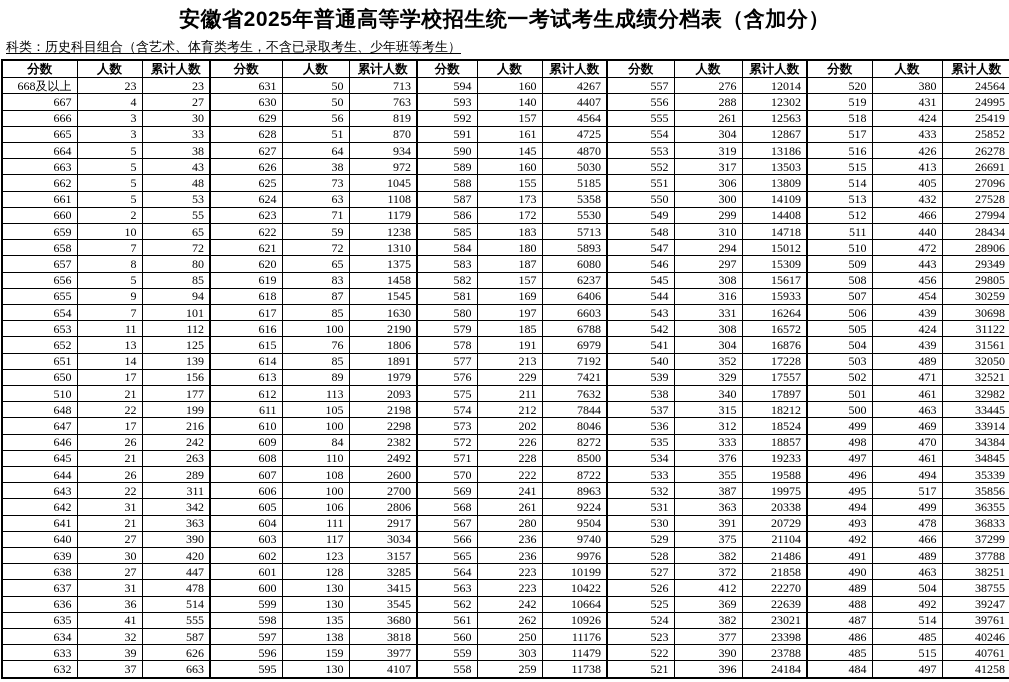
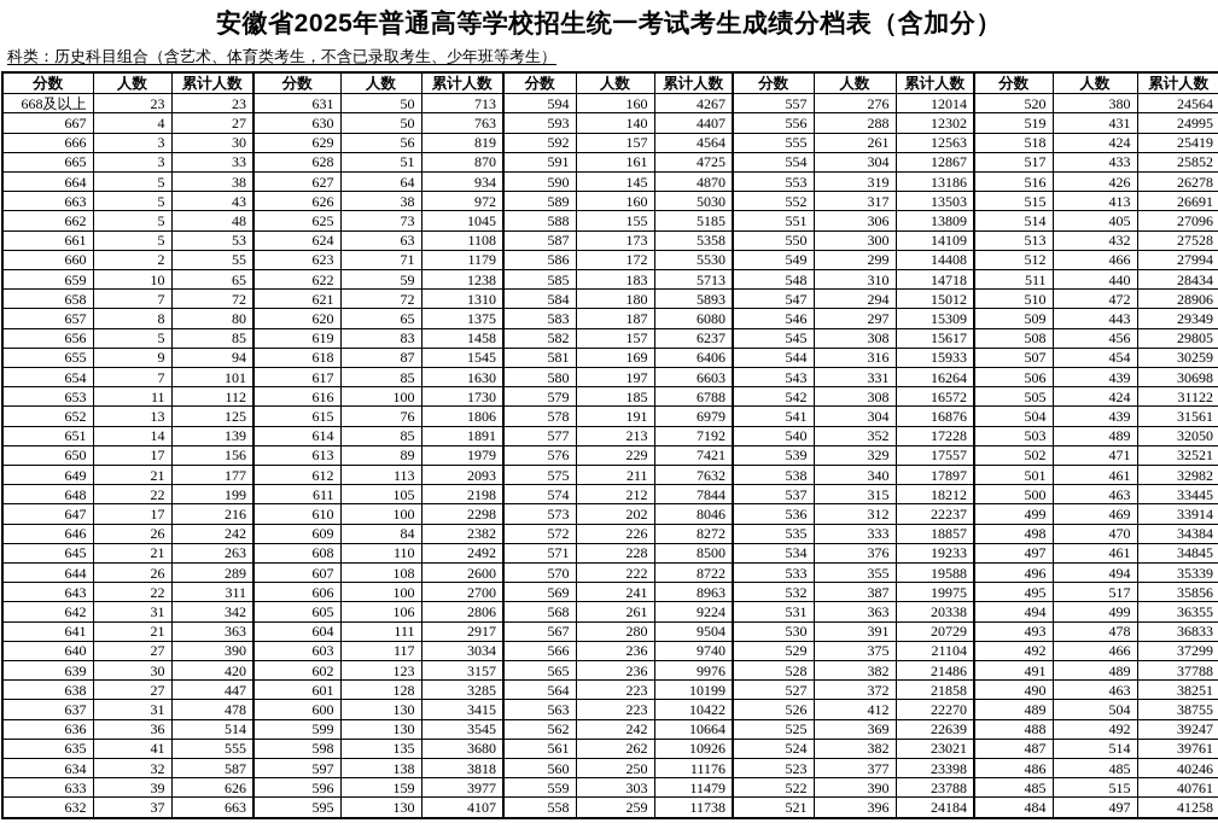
  安徽省2025年普通高等学校招生统一考试考生成绩分档表（含加分）
  科类：历史科目组合（含艺术、体育类考生，不含已录取考生、少年班等考生）
  分数	人数	累计人数	分数	人数	累计人数	分数	人数	累计人数	分数	人数	累计人数	分数	人数	累计人数
  668及以上	23	23	631	50	713	594	160	4267	557	276	12014	520	380	24564
  667	4	27	630	50	763	593	140	4407	556	288	12302	519	431	24995
  666	3	30	629	56	819	592	157	4564	555	261	12563	518	424	25419
  665	3	33	628	51	870	591	161	4725	554	304	12867	517	433	25852
  664	5	38	627	64	934	590	145	4870	553	319	13186	516	426	26278
  663	5	43	626	38	972	589	160	5030	552	317	13503	515	413	26691
  662	5	48	625	73	1045	588	155	5185	551	306	13809	514	405	27096
  661	5	53	624	63	1108	587	173	5358	550	300	14109	513	432	27528
  660	2	55	623	71	1179	586	172	5530	549	299	14408	512	466	27994
  659	10	65	622	59	1238	585	183	5713	548	310	14718	511	440	28434
  658	7	72	621	72	1310	584	180	5893	547	294	15012	510	472	28906
  657	8	80	620	65	1375	583	187	6080	546	297	15309	509	443	29349
  656	5	85	619	83	1458	582	157	6237	545	308	15617	508	456	29805
  655	9	94	618	87	1545	581	169	6406	544	316	15933	507	454	30259
  654	7	101	617	85	1630	580	197	6603	543	331	16264	506	439	30698
- 653	11	112	616	100	2190	579	185	6788	542	308	16572	505	424	31122
+ 653	11	112	616	100	1730	579	185	6788	542	308	16572	505	424	31122
  652	13	125	615	76	1806	578	191	6979	541	304	16876	504	439	31561
  651	14	139	614	85	1891	577	213	7192	540	352	17228	503	489	32050
  650	17	156	613	89	1979	576	229	7421	539	329	17557	502	471	32521
- 510	21	177	612	113	2093	575	211	7632	538	340	17897	501	461	32982
+ 649	21	177	612	113	2093	575	211	7632	538	340	17897	501	461	32982
  648	22	199	611	105	2198	574	212	7844	537	315	18212	500	463	33445
- 647	17	216	610	100	2298	573	202	8046	536	312	18524	499	469	33914
+ 647	17	216	610	100	2298	573	202	8046	536	312	22237	499	469	33914
  646	26	242	609	84	2382	572	226	8272	535	333	18857	498	470	34384
  645	21	263	608	110	2492	571	228	8500	534	376	19233	497	461	34845
  644	26	289	607	108	2600	570	222	8722	533	355	19588	496	494	35339
  643	22	311	606	100	2700	569	241	8963	532	387	19975	495	517	35856
  642	31	342	605	106	2806	568	261	9224	531	363	20338	494	499	36355
  641	21	363	604	111	2917	567	280	9504	530	391	20729	493	478	36833
  640	27	390	603	117	3034	566	236	9740	529	375	21104	492	466	37299
  639	30	420	602	123	3157	565	236	9976	528	382	21486	491	489	37788
  638	27	447	601	128	3285	564	223	10199	527	372	21858	490	463	38251
  637	31	478	600	130	3415	563	223	10422	526	412	22270	489	504	38755
  636	36	514	599	130	3545	562	242	10664	525	369	22639	488	492	39247
  635	41	555	598	135	3680	561	262	10926	524	382	23021	487	514	39761
  634	32	587	597	138	3818	560	250	11176	523	377	23398	486	485	40246
  633	39	626	596	159	3977	559	303	11479	522	390	23788	485	515	40761
  632	37	663	595	130	4107	558	259	11738	521	396	24184	484	497	41258
